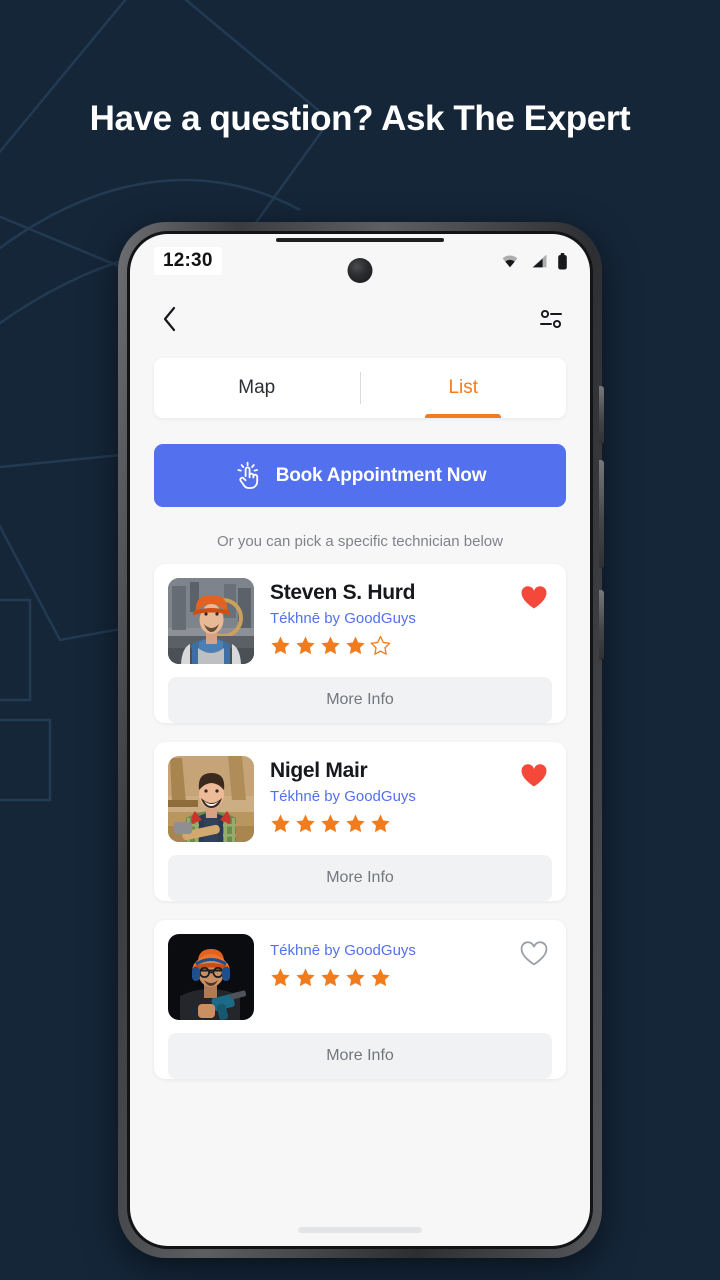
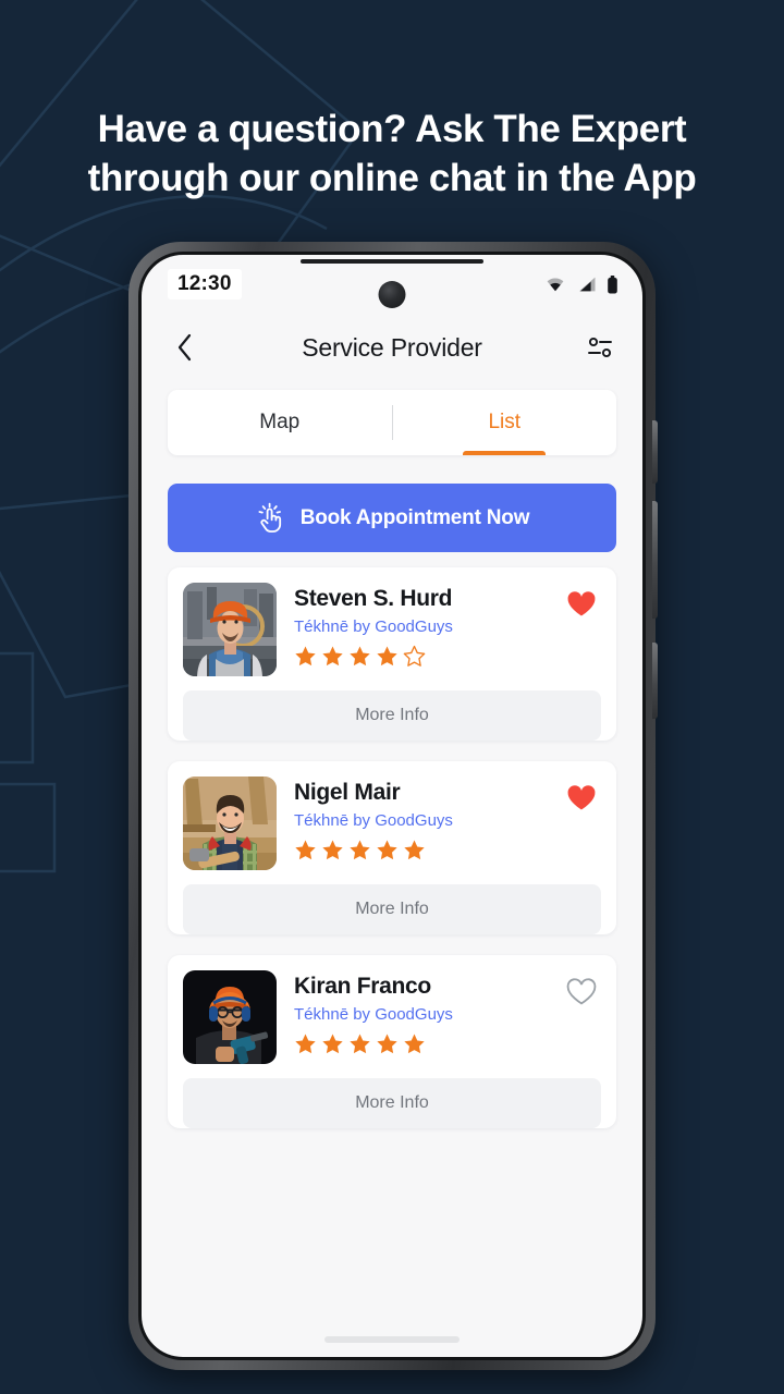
  Have a question? Ask The Expert
+ through our online chat in the App
  12:30
+ Service Provider
  Map
  List
  Book Appointment Now
- Or you can pick a specific technician below
  Steven S. Hurd
  Tékhnē by GoodGuys
  More Info
  Nigel Mair
  Tékhnē by GoodGuys
  More Info
+ Kiran Franco
  Tékhnē by GoodGuys
  More Info
